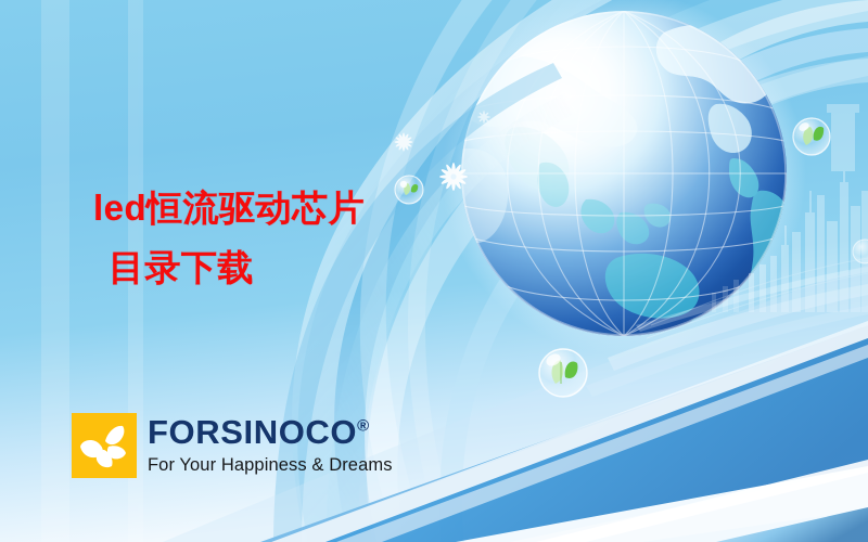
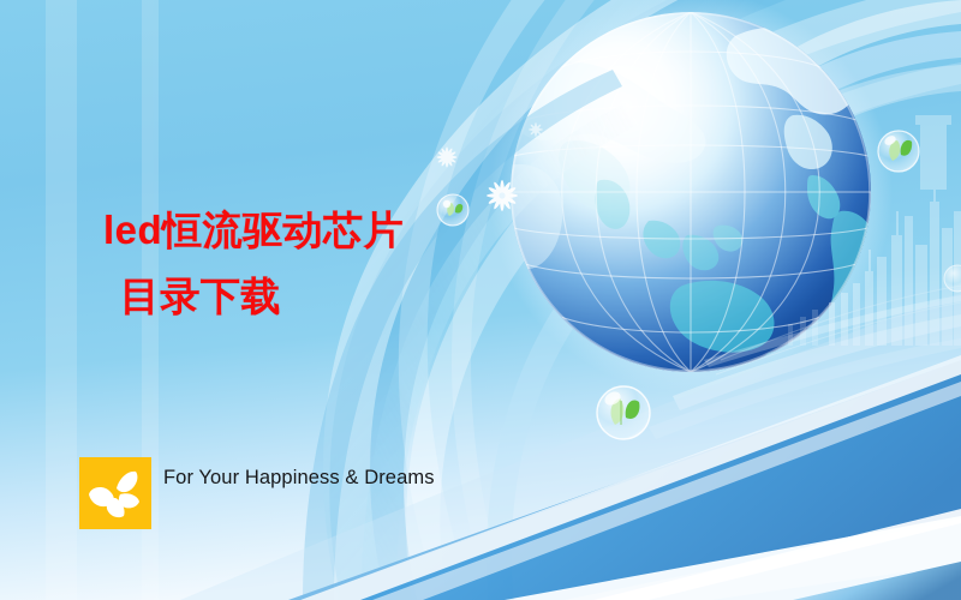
  led恒流驱动芯片
  目录下载
- FORSINOCO®
  For Your Happiness & Dreams
